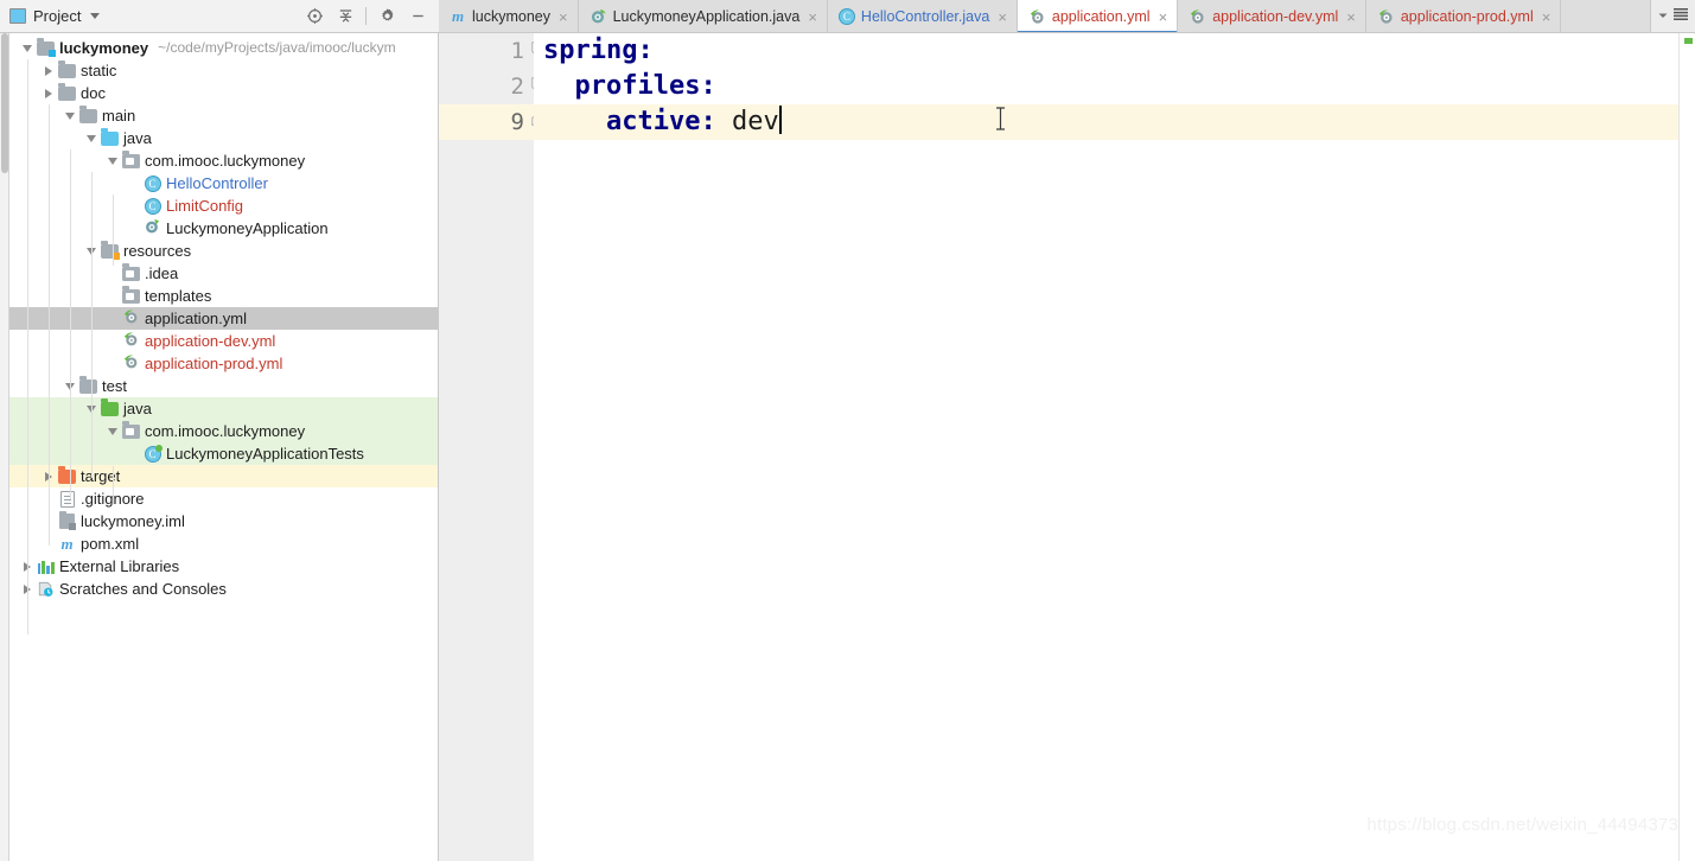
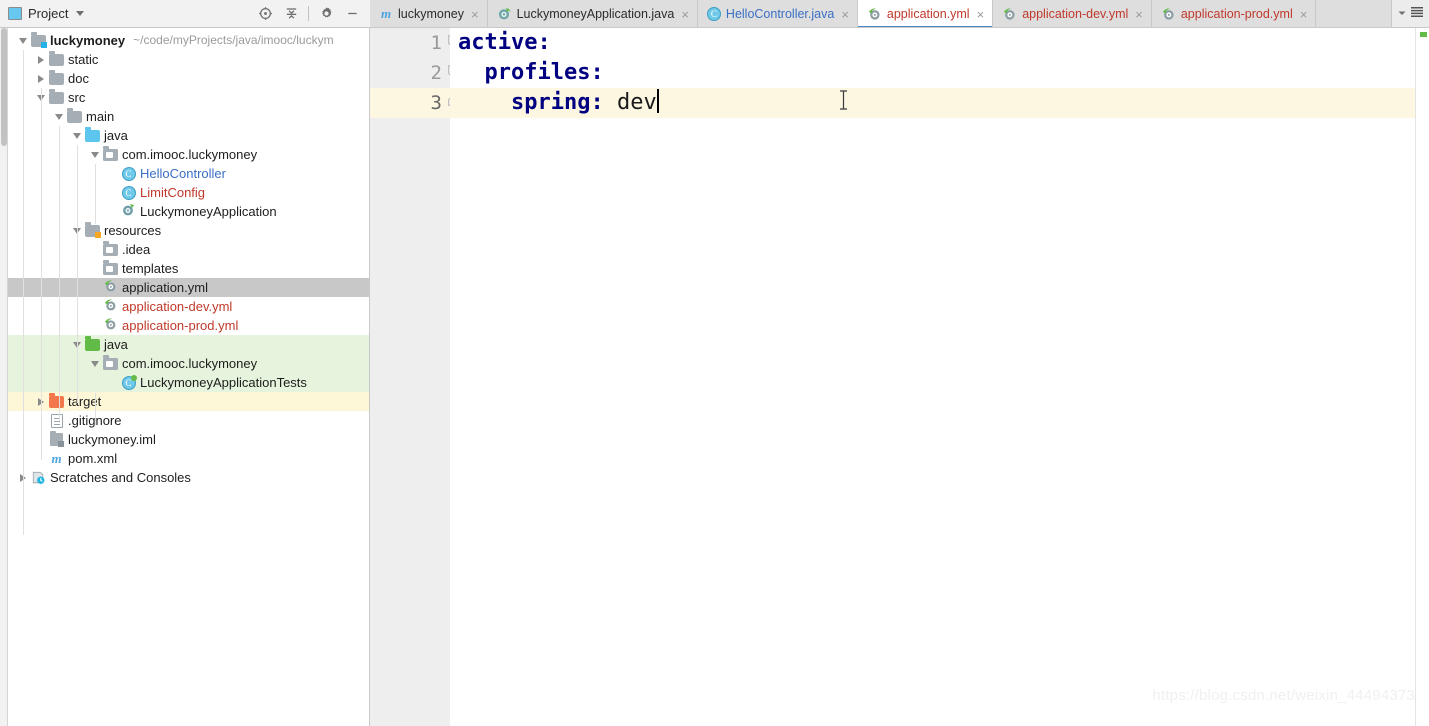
  Project
  m
  luckymoney
  ×
  LuckymoneyApplication.java
  ×
  C
  HelloController.java
  ×
  application.yml
  ×
  application-dev.yml
  ×
  application-prod.yml
  ×
  luckymoney
  ~/code/myProjects/java/imooc/luckym
  static
  doc
+ src
  main
  java
  com.imooc.luckymoney
  C
  HelloController
  C
  LimitConfig
  LuckymoneyApplication
  resources
  .idea
  templates
  application.yml
  application-dev.yml
  application-prod.yml
- test
  java
  com.imooc.luckymoney
  C
  LuckymoneyApplicationTests
  targt
  .gitignore
  luckymoney.iml
  m
  pom.xml
- External Libraries
  Scratches and Consoles
  1
  2
- 9
+ 3
- spring:
+ active:
  profiles:
- active: dev
+ spring: dev
  https://blog.csdn.net/weixin_44494373
